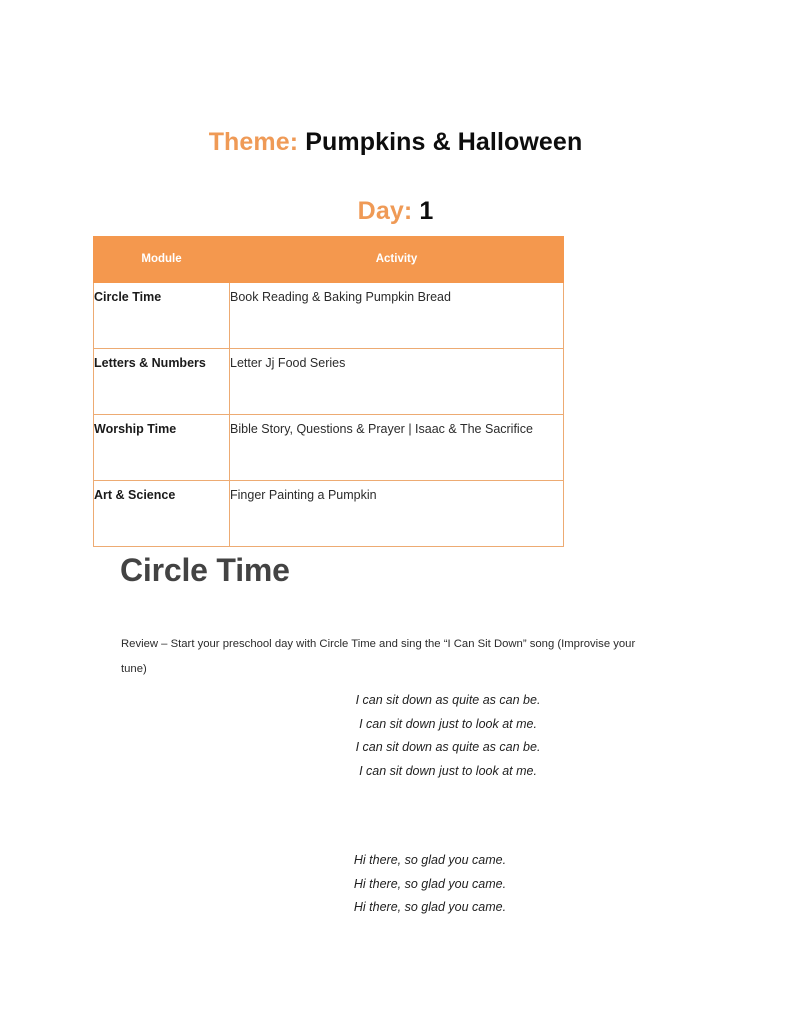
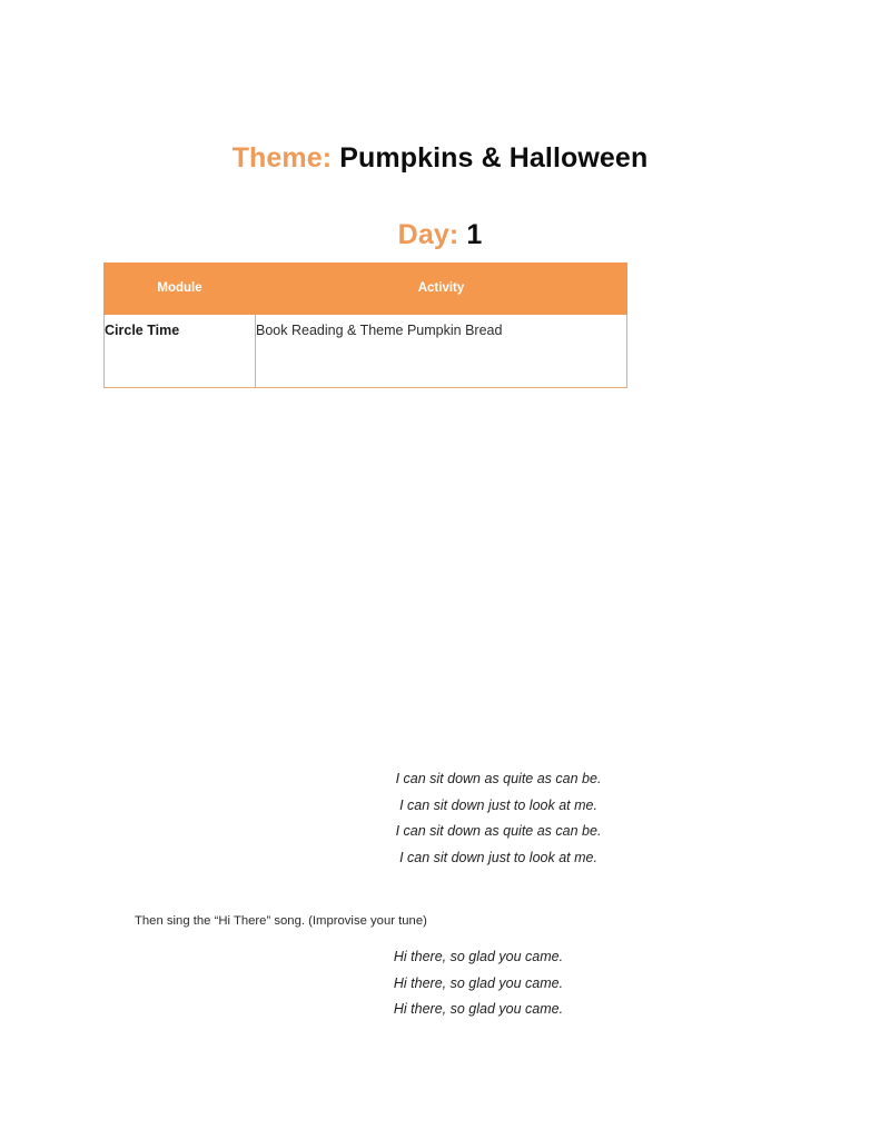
  Theme: Pumpkins & Halloween
  Day: 1
  Module	Activity
- Circle Time	Book Reading & Baking Pumpkin Bread
+ Circle Time	Book Reading & Theme Pumpkin Bread
- Letters & Numbers	Letter Jj Food Series
- Worship Time	Bible Story, Questions & Prayer | Isaac & The Sacrifice
- Art & Science	Finger Painting a Pumpkin
- Circle Time
- Review – Start your preschool day with Circle Time and sing the “I Can Sit Down” song (Improvise your tune)
  I can sit down as quite as can be.
  I can sit down just to look at me.
  I can sit down as quite as can be.
  I can sit down just to look at me.
+ Then sing the “Hi There” song. (Improvise your tune)
  Hi there, so glad you came.
  Hi there, so glad you came.
  Hi there, so glad you came.
